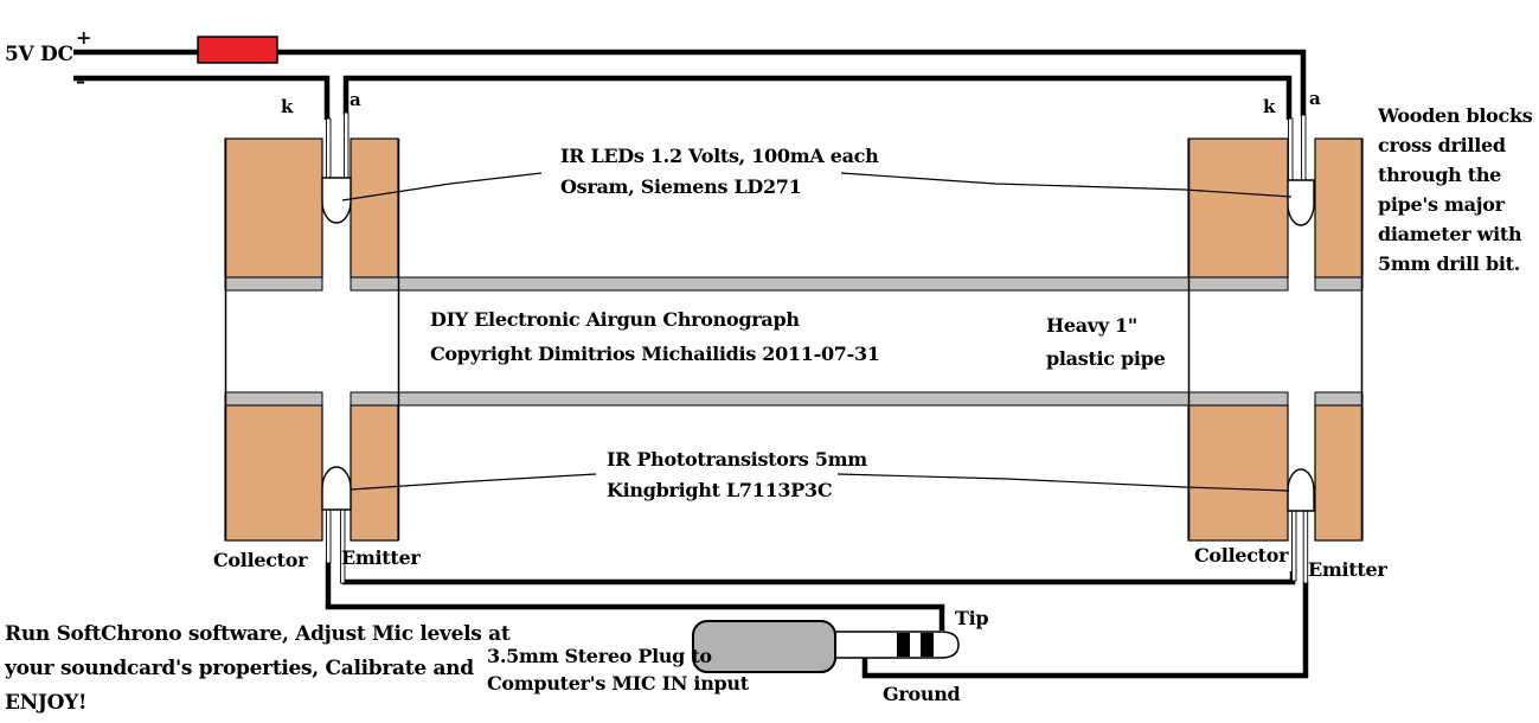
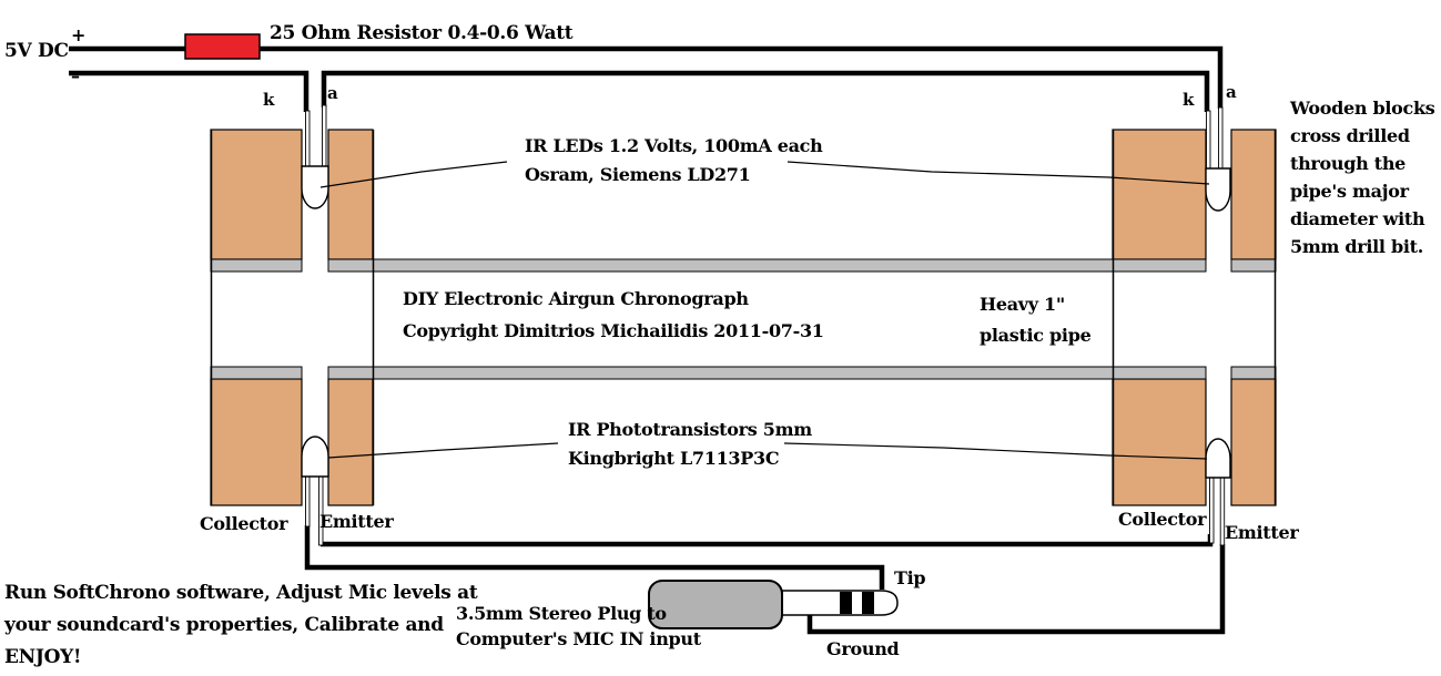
  5V DC
  +
  –
+ 25 Ohm Resistor 0.4-0.6 Watt
  Wooden blocks
  cross drilled
  through the
  pipe's major
  diameter with
  5mm drill bit.
  Run SoftChrono software, Adjust Mic levels at
  your soundcard's properties, Calibrate and
  ENJOY!
  k
  a
  k
  a
  IR LEDs 1.2 Volts, 100mA each
  Osram, Siemens LD271
  DIY Electronic Airgun Chronograph
  Copyright Dimitrios Michailidis 2011-07-31
  Heavy 1"
  plastic pipe
  IR Phototransistors 5mm
  Kingbright L7113P3C
  Collector
  Emitter
  Collector
  Emitter
  3.5mm Stereo Plug to
  Computer's MIC IN input
  Tip
  Ground
